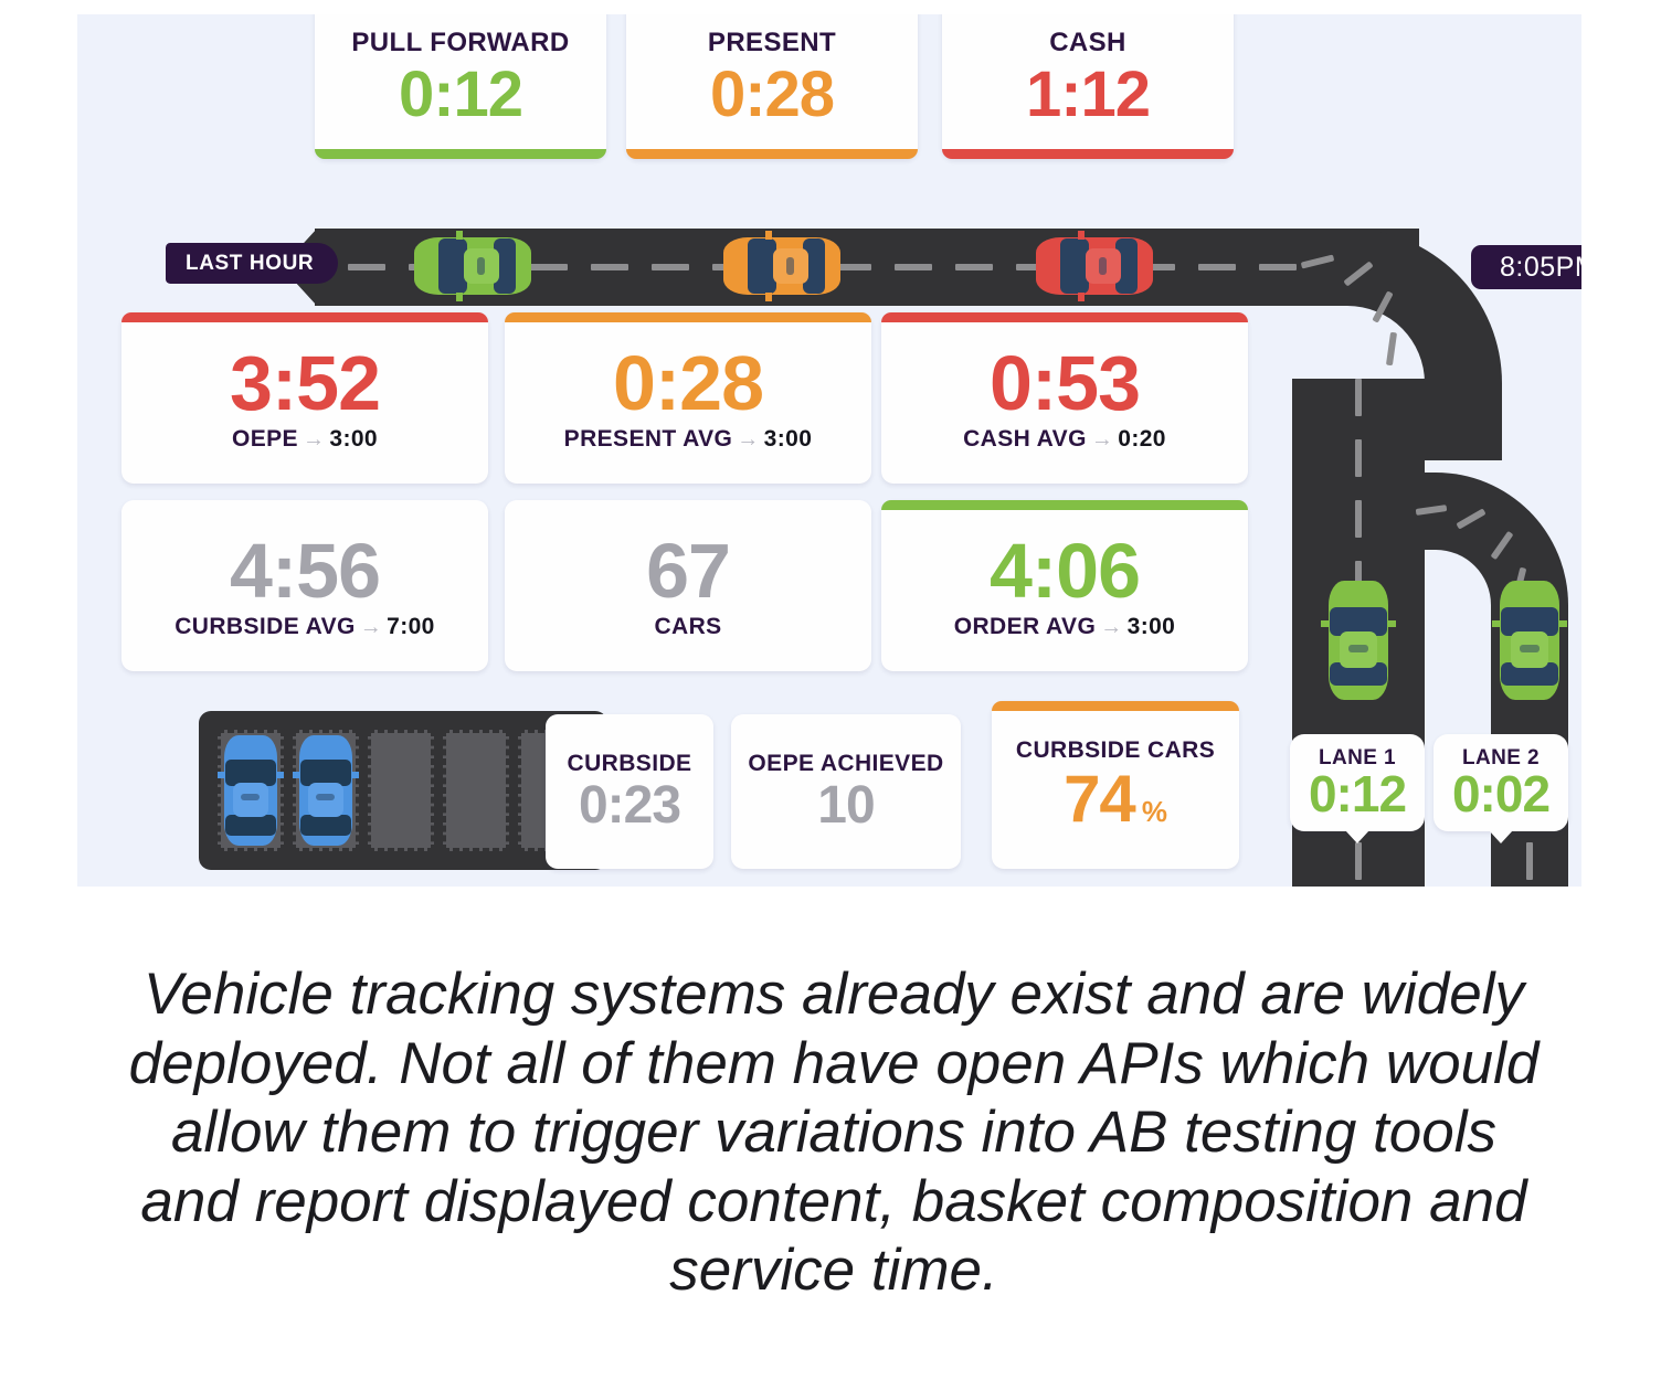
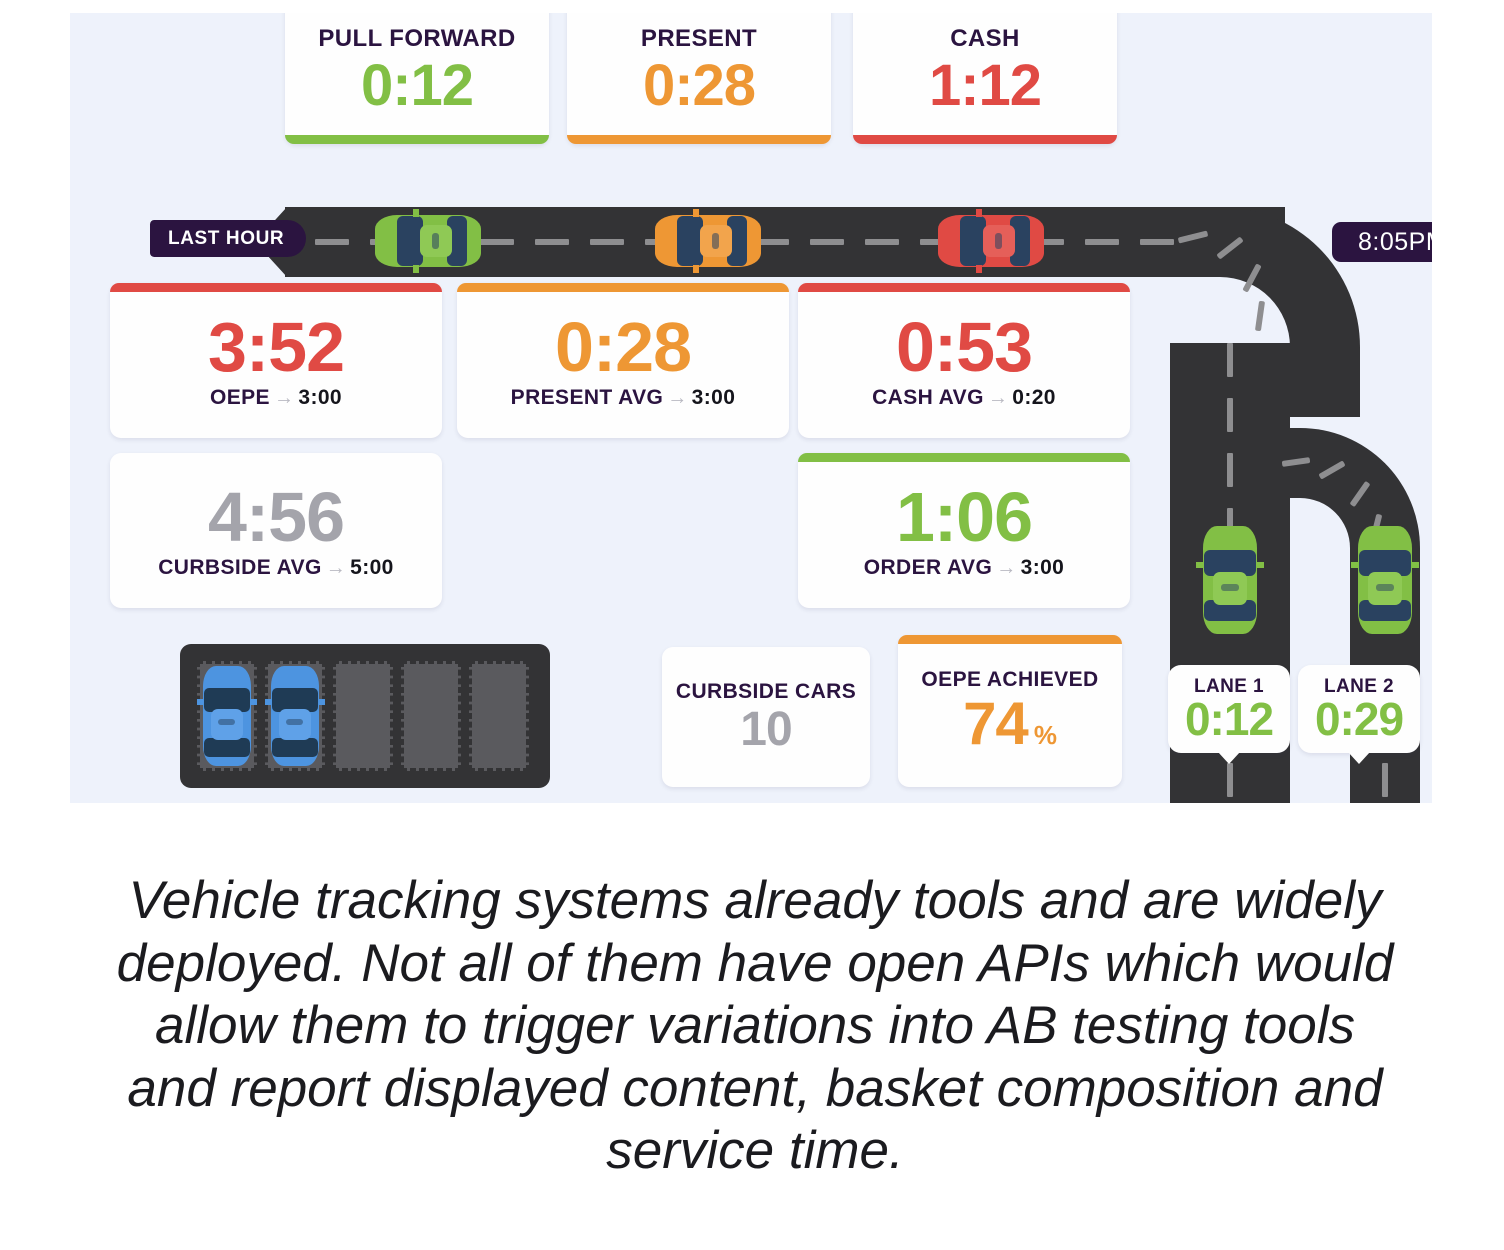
  LAST HOUR
  8:05P
  PULL FORWARD
  0:12
  PRESENT
  0:28
  CASH
  1:12
  3:52
  OEPE → 3:00
  0:28
  PRESENT AVG → 3:00
  0:53
  CASH AVG → 0:20
  4:56
- CURBSIDE AVG → 7:00
+ CURBSIDE AVG → 5:00
- 67
- CARS
- 4:06
+ 1:06
  ORDER AVG → 3:00
- CURBSIDE
- 0:23
- OEPE ACHIEVED
+ CURBSIDE CARS
  10
- CURBSIDE CARS
+ OEPE ACHIEVED
  74
  %
  LANE 1
  0:12
  LANE 2
- 0:02
+ 0:29
- Vehicle tracking systems already exist and are widely deployed. Not all of them have open APIs which would allow them to trigger variations into AB testing tools and report displayed content, basket composition and service time.
+ Vehicle tracking systems already tools and are widely deployed. Not all of them have open APIs which would allow them to trigger variations into AB testing tools and report displayed content, basket composition and service time.
